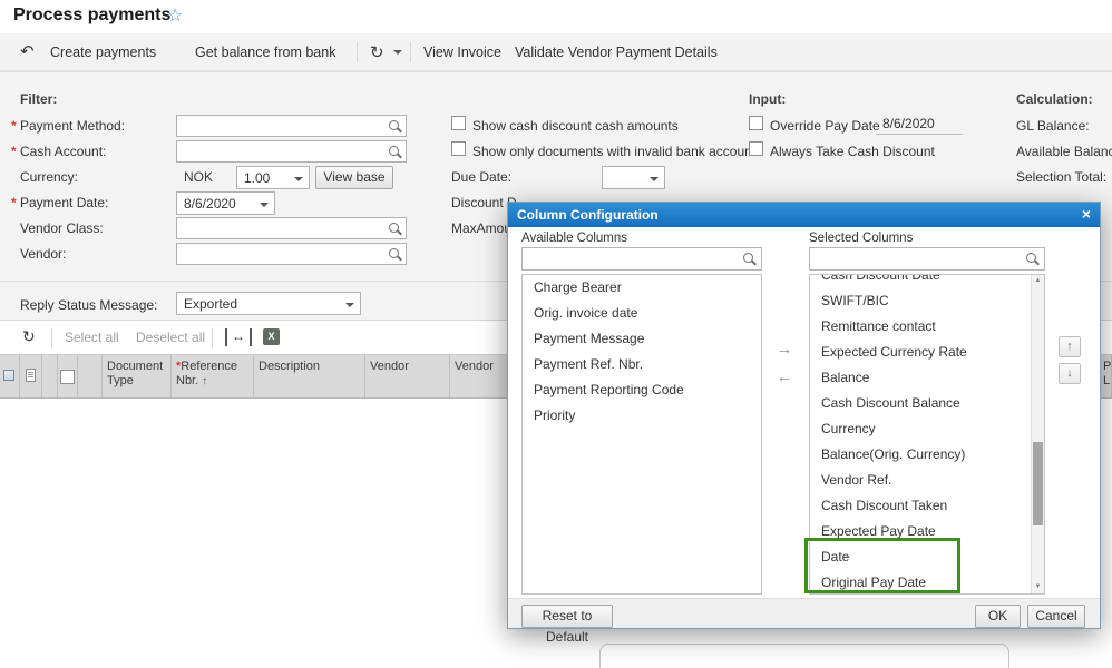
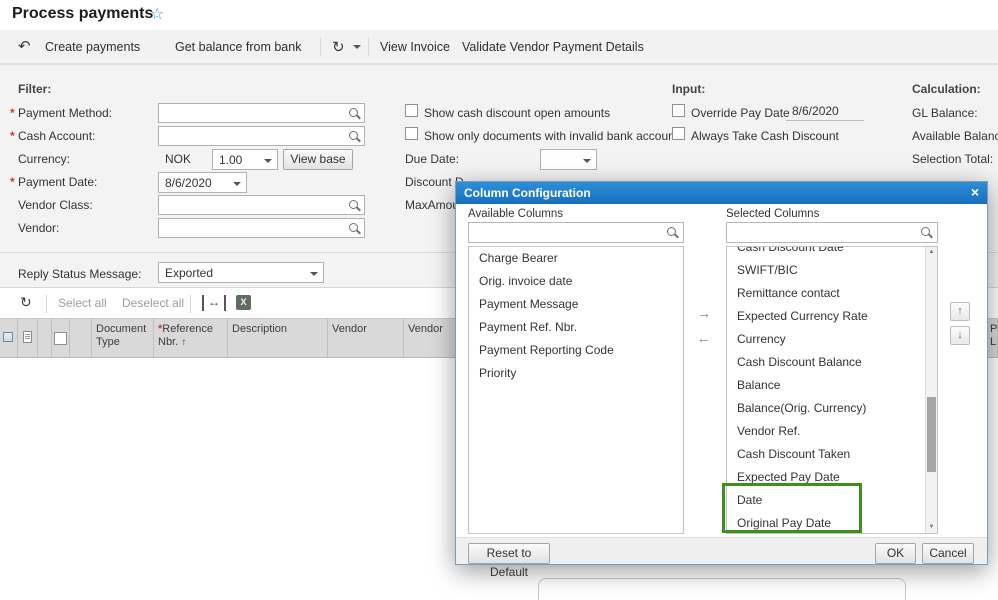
  Process payments
  ☆
  ↶
  Create payments
  Get balance from bank
  ↻
  View Invoice
  Validate Vendor Payment Details
  Filter:
  Input:
  Calculation:
  *
  Payment Method:
  *
  Cash Account:
  Currency:
  NOK
  1.00
  View base
  *
  Payment Date:
  8/6/2020
  Vendor Class:
  Vendor:
- Show cash discount cash amounts
+ Show cash discount open amounts
  Show only documents with invalid bank accou
  Due Date:
  Discount
  MaxAmo
  Override Pay Date
  8/6/2020
  Always Take Cash Discount
  GL Balance:
  Available Balan
  Selection Total:
  Reply Status Message:
  Exported
  ↻
  Select all
  Deselect all
  ↔
  X
  Document Type
  *Reference Nbr. ↑
  Description
  Vendor
  Vendor
  P
  L
  Column Configuration
  ×
  Available Columns
  Charge Bearer
  Orig. invoice date
  Payment Message
  Payment Ref. Nbr.
  Payment Reporting Code
  Priority
  →
  ←
  Selected Columns
  Cash Discount Date
  SWIFT/BIC
  Remittance contact
  Expected Currency Rate
- Balance
+ Currency
  Cash Discount Balance
- Currency
+ Balance
  Balance(Orig. Currency)
  Vendor Ref.
  Cash Discount Taken
  Expected Pay Date
  Date
  Original Pay Date
  ↑
  ↓
  Reset to Default
  OK
  Cancel
